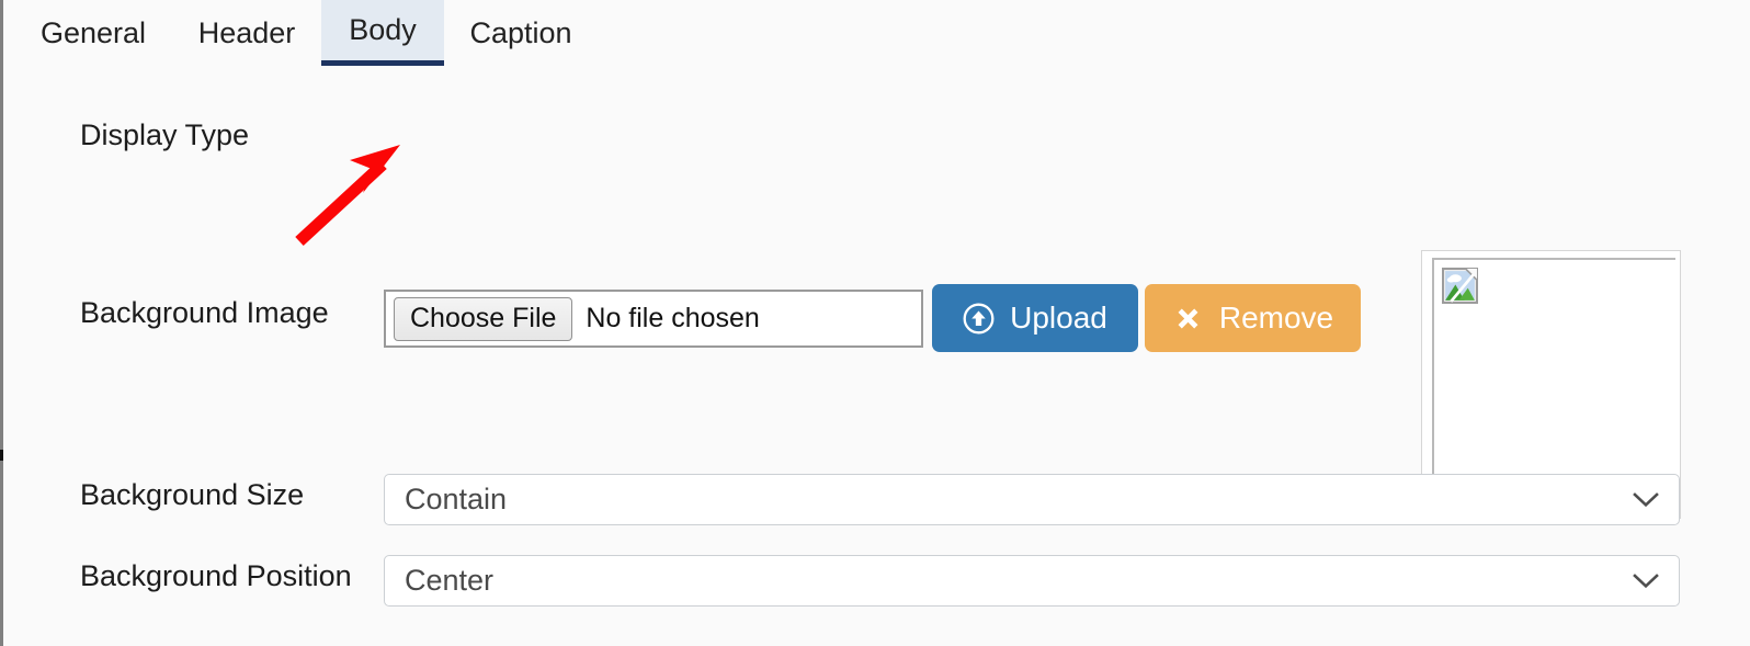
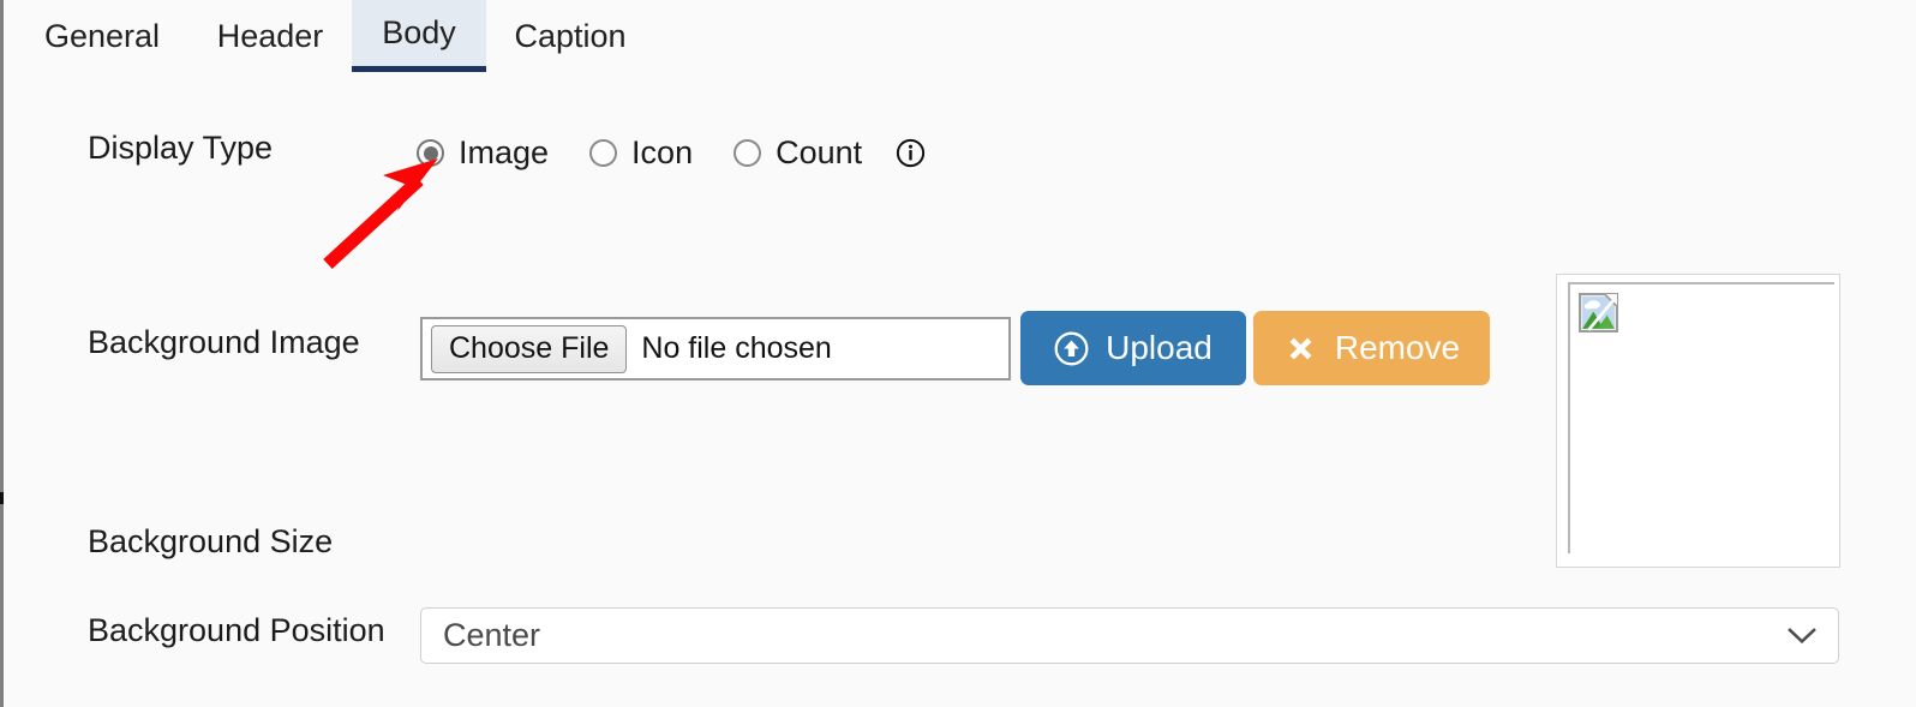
  General
  Header
  Body
  Caption
  Display Type
+ Image
+ Icon
+ Count
  Background Image
  Choose File
  No file chosen
  Upload
  Remove
  Background Size
- Contain
  Background Position
  Center
